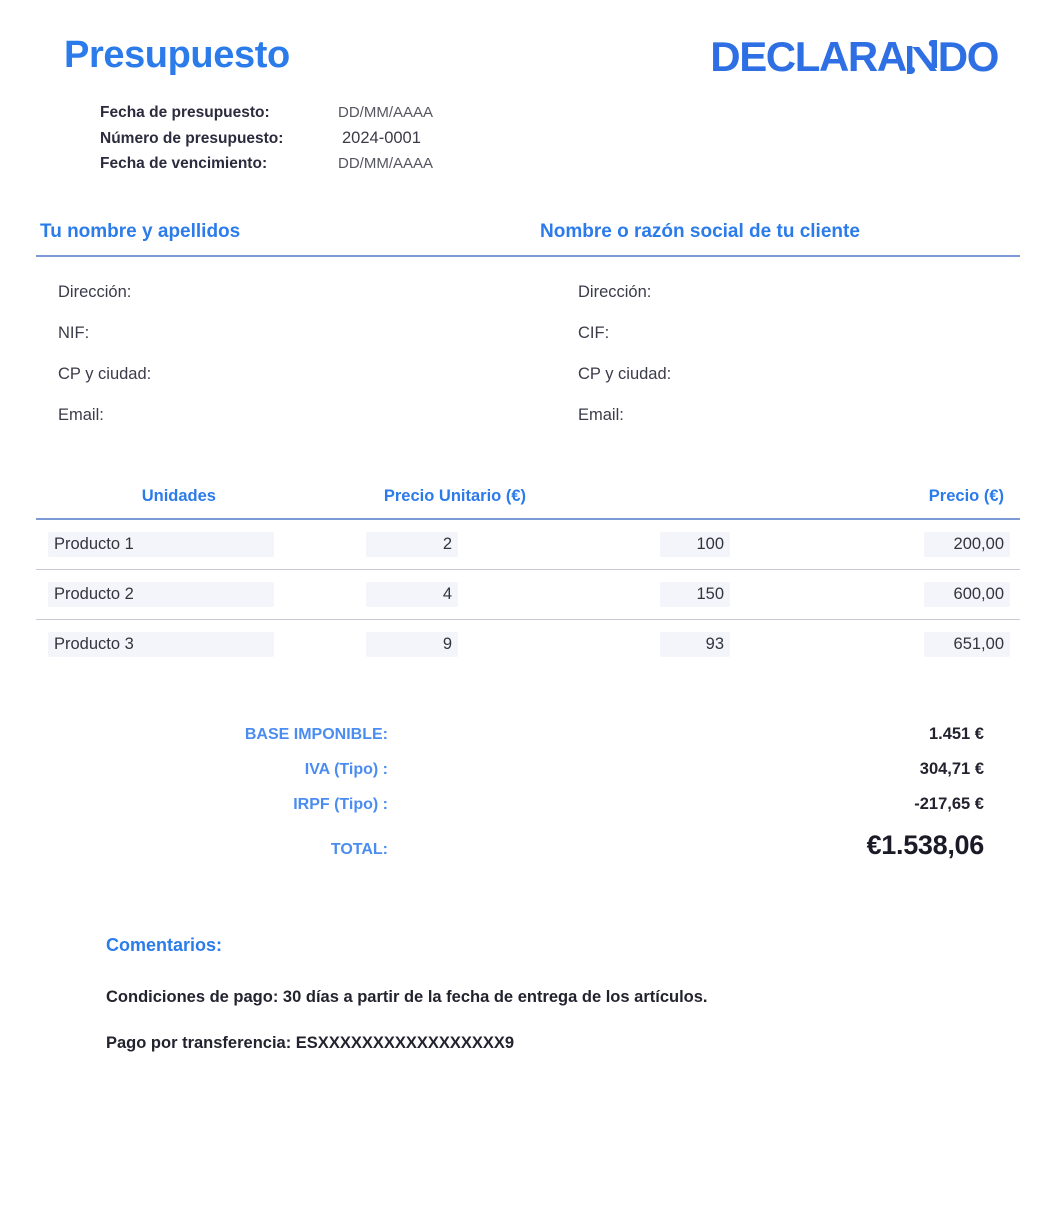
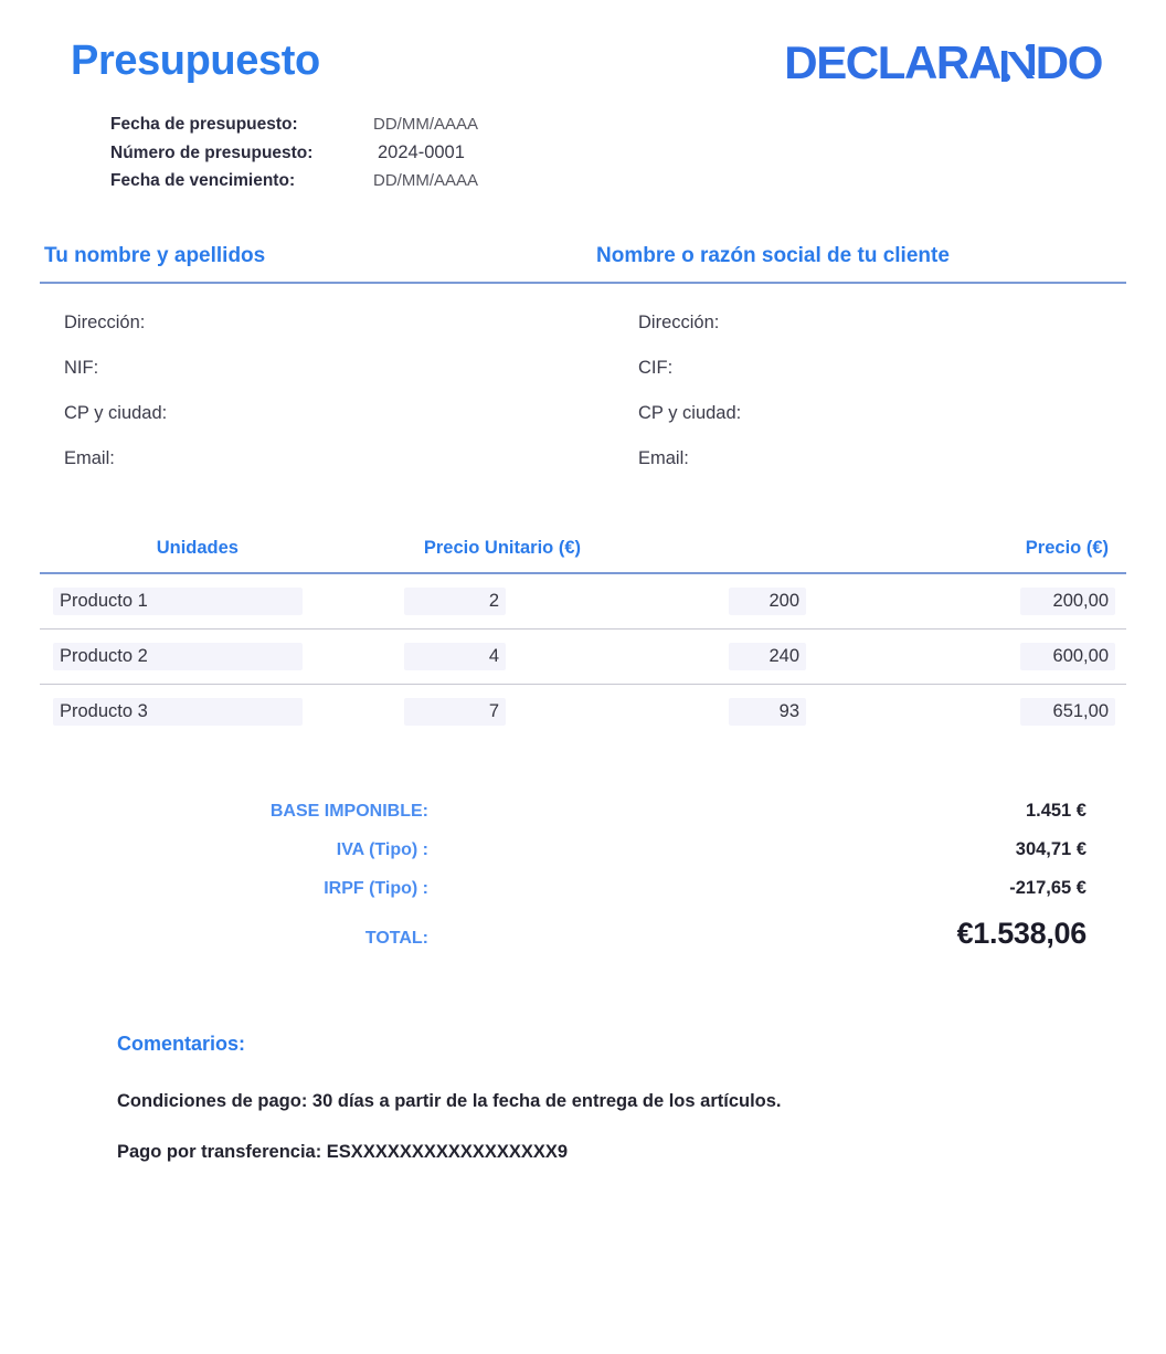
  Presupuesto
  DECLARA
  DO
  Fecha de presupuesto:
  DD/MM/AAAA
  Número de presupuesto:
  2024-0001
  Fecha de vencimiento:
  DD/MM/AAAA
  Tu nombre y apellidos
  Nombre o razón social de tu cliente
  Dirección:
  NIF:
  CP y ciudad:
  Email:
  Dirección:
  CIF:
  CP y ciudad:
  Email:
  Unidades
  Precio Unitario (€)
  Precio (€)
  Producto 1
  2
- 100
+ 200
  200,00
  Producto 2
  4
- 150
+ 240
  600,00
  Producto 3
- 9
+ 7
  93
  651,00
  BASE IMPONIBLE:
  1.451 €
  IVA (Tipo) :
  304,71 €
  IRPF (Tipo) :
  -217,65 €
  TOTAL:
  €1.538,06
  Comentarios:
  Condiciones de pago: 30 días a partir de la fecha de entrega de los artículos.
  Pago por transferencia: ESXXXXXXXXXXXXXXXXX9
